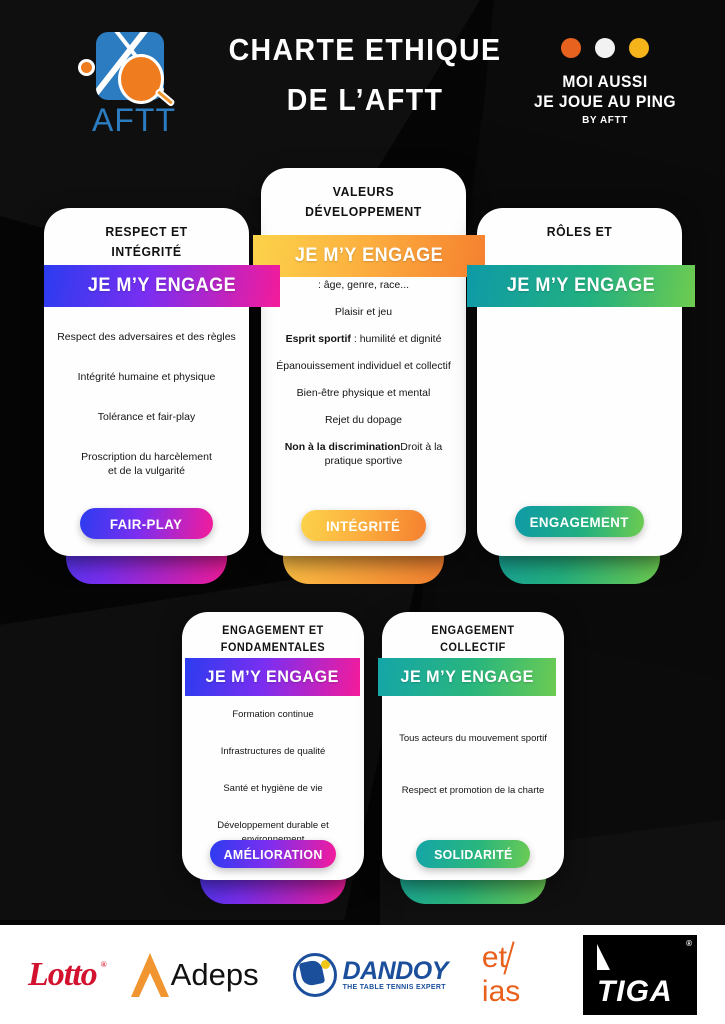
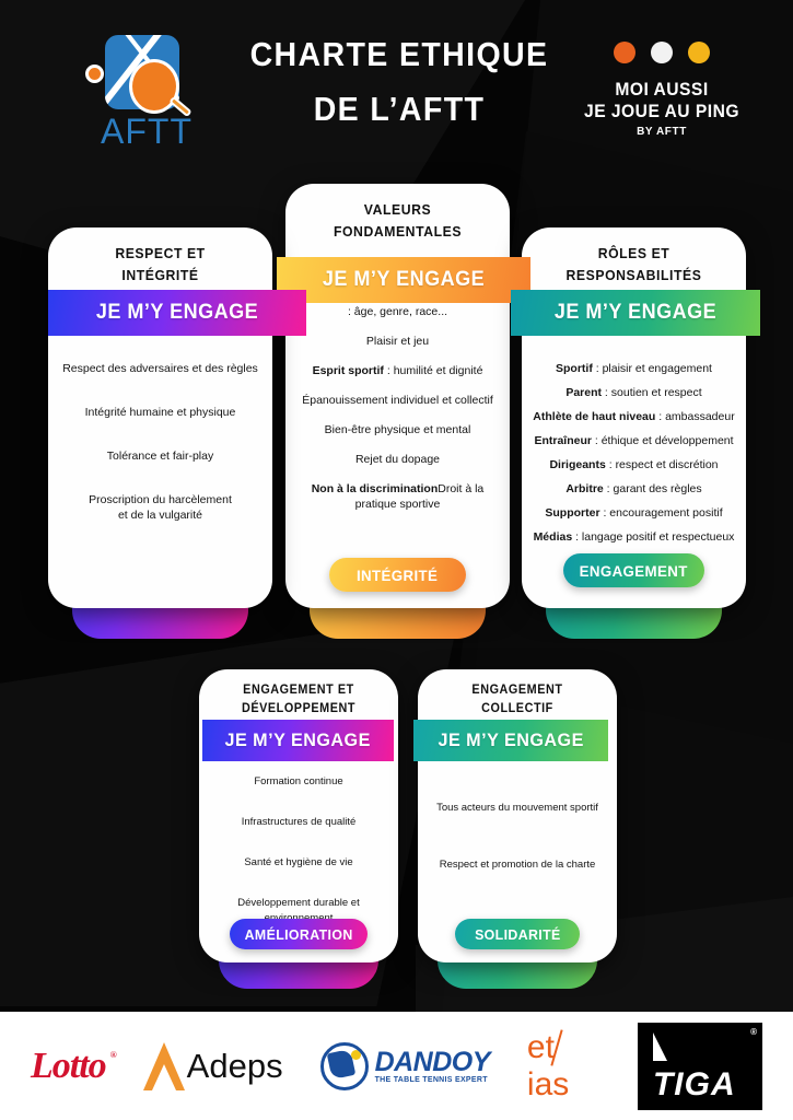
  AFTT
  CHARTE ETHIQUE
  DE L’AFTT
  MOI AUSSI
  JE JOUE AU PING
  BY AFTT
  VALEURS
- DÉVELOPPEMENT
+ FONDAMENTALES
  : âge, genre, race...
  Plaisir et jeu
  Esprit sportif : humilité et dignité
  Épanouissement individuel et collectif
  Bien-être physique et mental
  Rejet du dopage
  Non à la discriminationDroit à la pratique sportive
  INTÉGRITÉ
  RESPECT ET
  INTÉGRITÉ
  Respect des adversaires et des règles
  Intégrité humaine et physique
  Tolérance et fair-play
  Proscription du harcèlement et de la vulgarité
- FAIR-PLAY
  RÔLES ET
+ RESPONSABILITÉS
+ Sportif : plaisir et engagement
+ Parent : soutien et respect
+ Athlète de haut niveau : ambassadeur
+ Entraîneur : éthique et développement
+ Dirigeants : respect et discrétion
+ Arbitre : garant des règles
+ Supporter : encouragement positif
+ Médias : langage positif et respectueux
  ENGAGEMENT
  ENGAGEMENT ET
- FONDAMENTALES
+ DÉVELOPPEMENT
  Formation continue
  Infrastructures de qualité
  Santé et hygiène de vie
  AMÉLIORATION
  ENGAGEMENT
  COLLECTIF
  Tous acteurs du mouvement sportif
  Respect et promotion de la charte
  SOLIDARITÉ
  JE M’Y ENGAGE
  JE M’Y ENGAGE
  JE M’Y ENGAGE
  JE M’Y ENGAGE
  JE M’Y ENGAGE
  Lotto
  ®
  Adeps
  DANDOY
  etias
  TIGA
  ®
